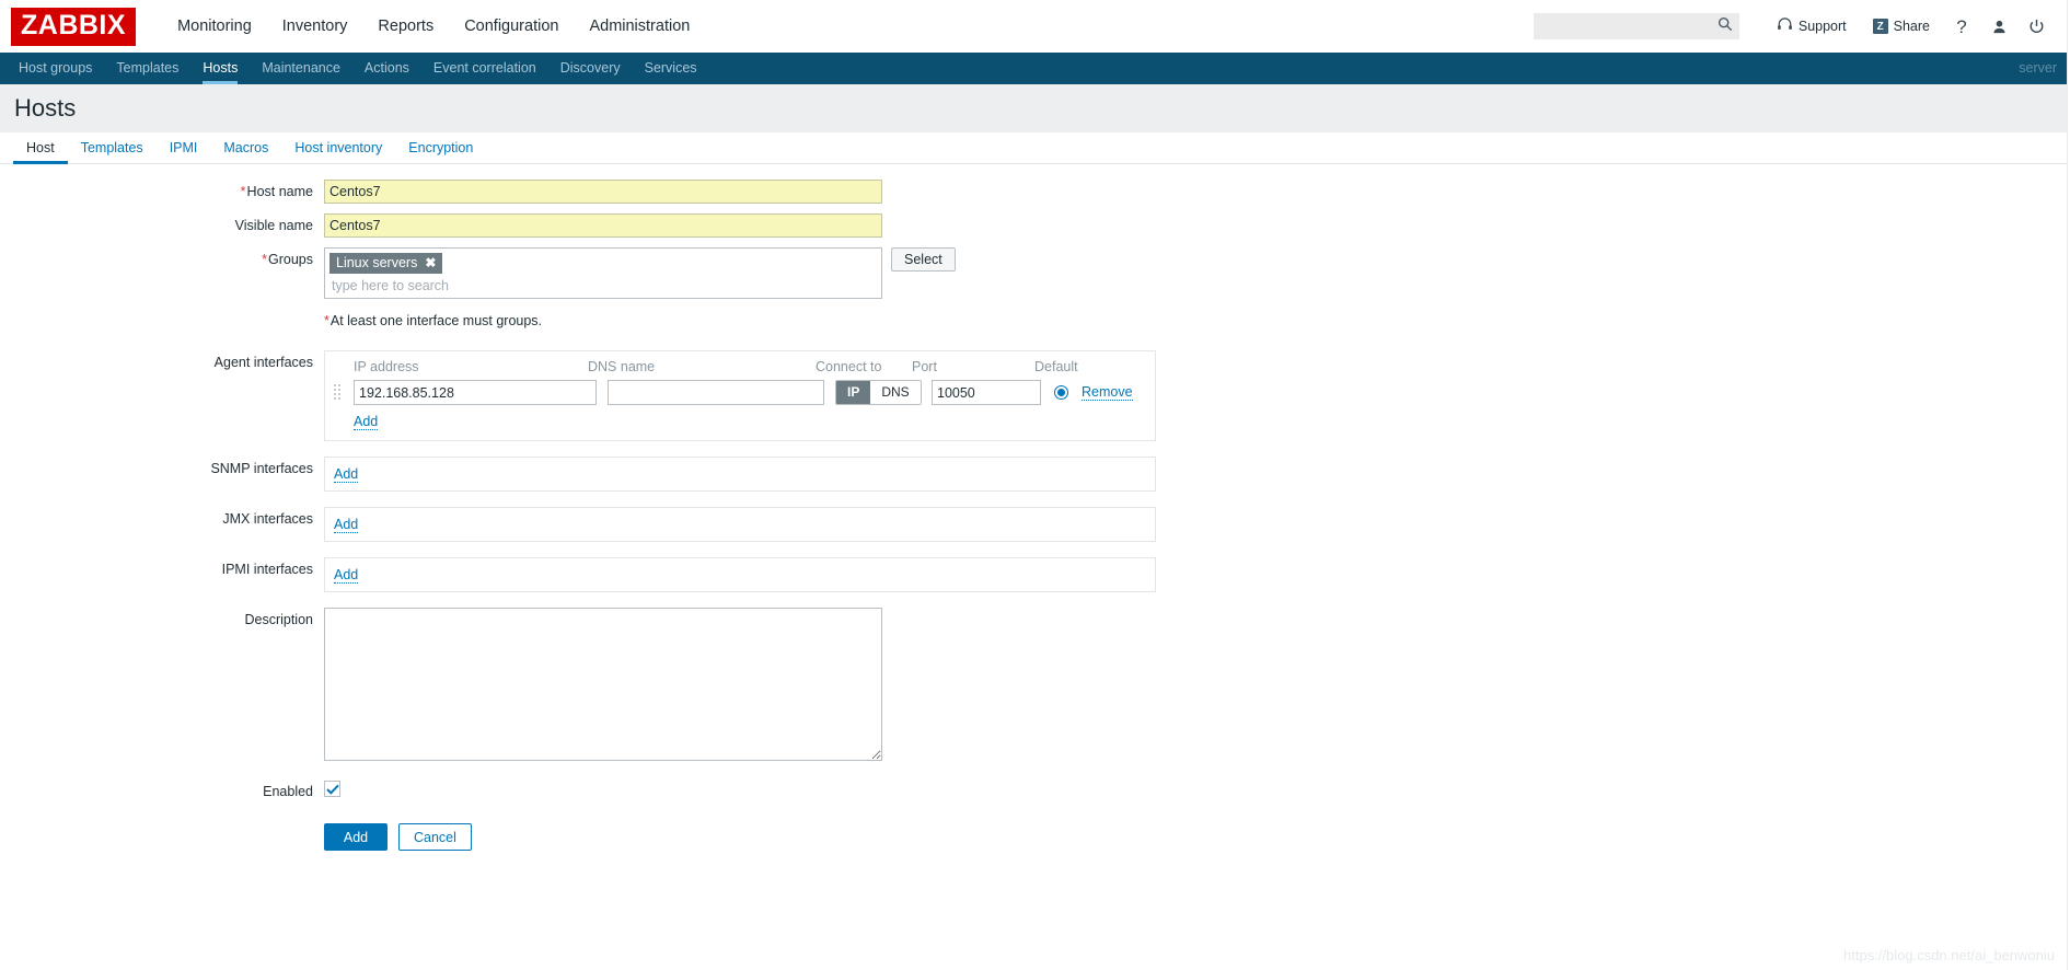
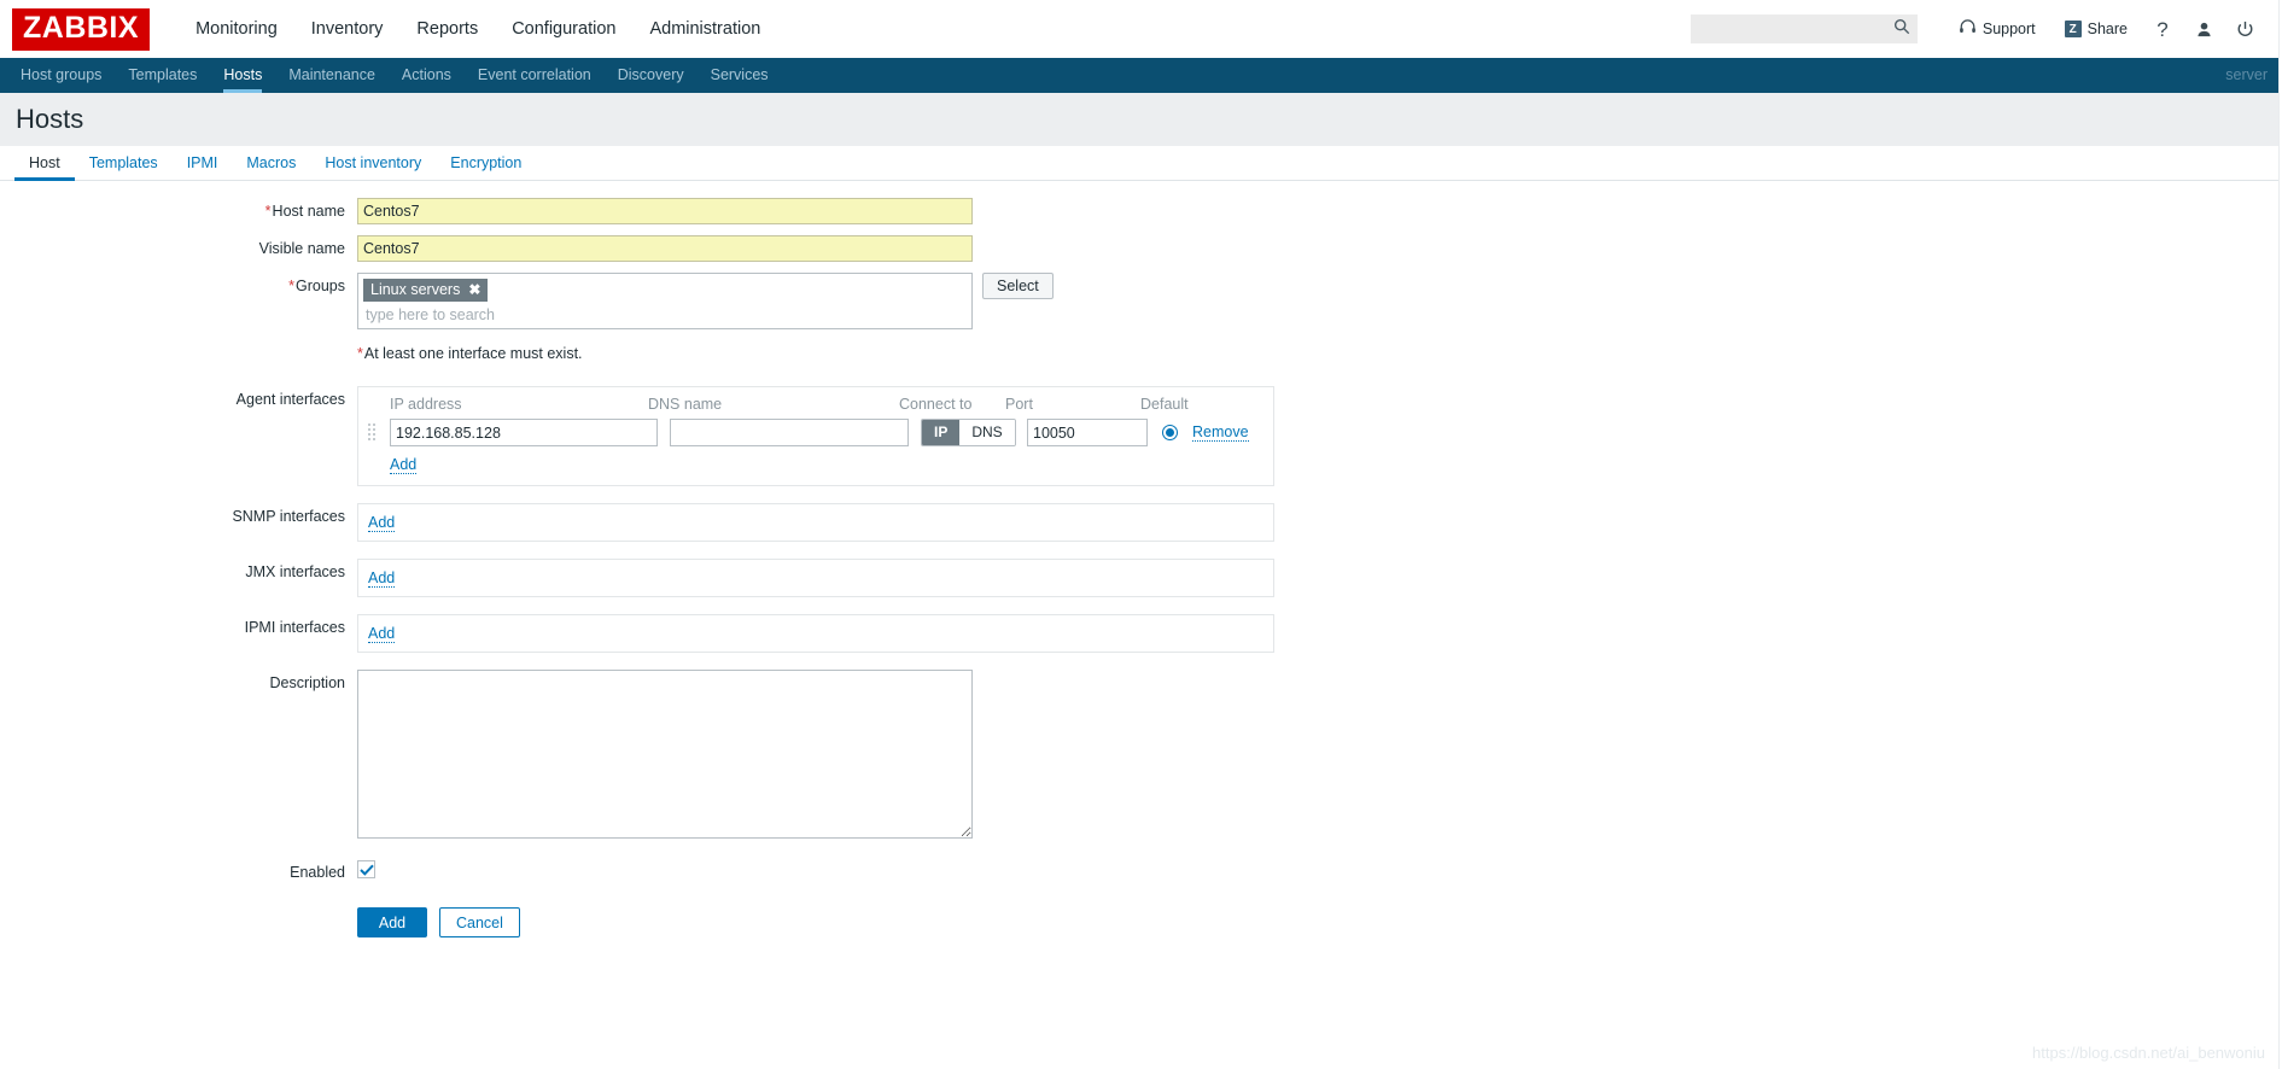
  ZABBIX
  Monitoring
  Inventory
  Reports
  Configuration
  Administration
  Support
  Z
  Share
  ?
  Host groups
  Templates
  Hosts
  Maintenance
  Actions
  Event correlation
  Discovery
  Services
  server
  Hosts
  Host
  Templates
  IPMI
  Macros
  Host inventory
  Encryption
  *Host name
  Centos7
  Visible name
  Centos7
  *Groups
  Linux servers
  ✖
  type here to search
  Select
- *At least one interface must groups.
+ *At least one interface must exist.
  Agent interfaces
  IP address
  DNS name
  Connect to
  Port
  Default
  192.168.85.128
  IP
  DNS
  10050
  Remove
  Add
  SNMP interfaces
  Add
  JMX interfaces
  Add
  IPMI interfaces
  Add
  Description
  Enabled
  Add
  Cancel
  https://blog.csdn.net/ai_benwoniu
